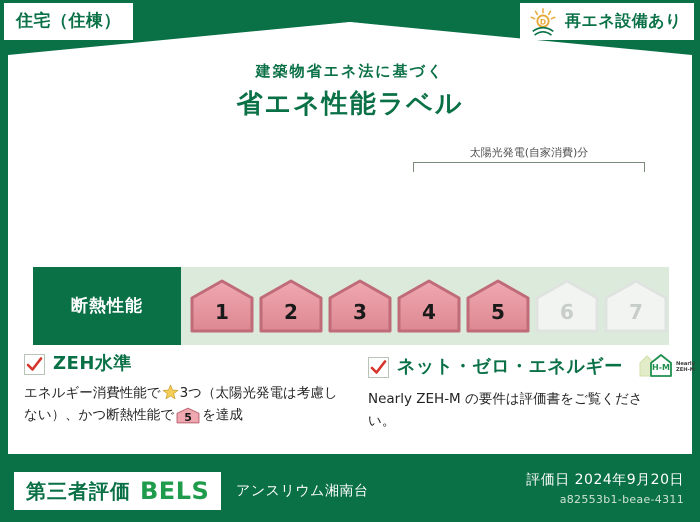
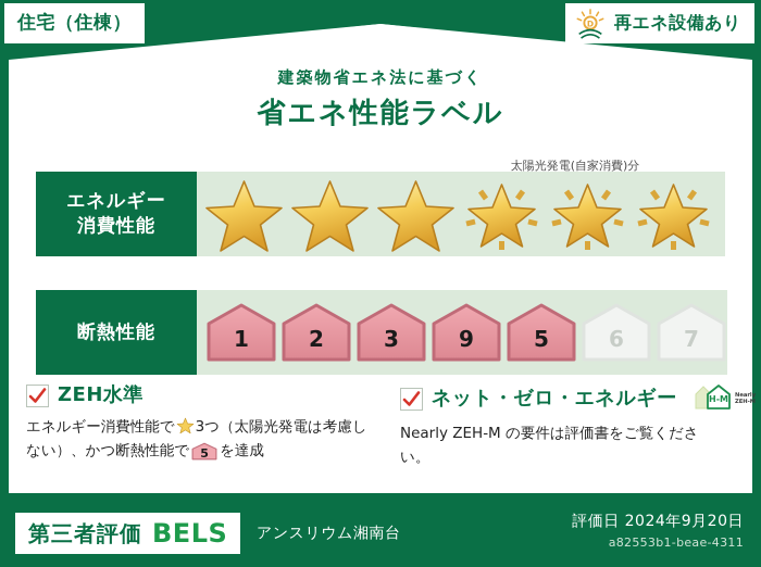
  住宅（住棟）
  D
  再エネ設備あり
  建築物省エネ法に基づく
  省エネ性能ラベル
  太陽光発電(自家消費)分
+ エネルギー
+ 消費性能
  断熱性能
  1
  2
  3
- 4
+ 9
  5
  6
  7
  ZEH水準
  エネルギー消費性能で 3つ（太陽光発電は考慮しない）、かつ断熱性能で
  5
  を達成
  ネット・ゼロ・エネルギー
  H-M
  Nearly ZEH-M の要件は評価書をご覧ください。
  第三者評価
  BELS
  アンスリウム湘南台
  評価日 2024年9月20日
  a82553b1-beae-4311
